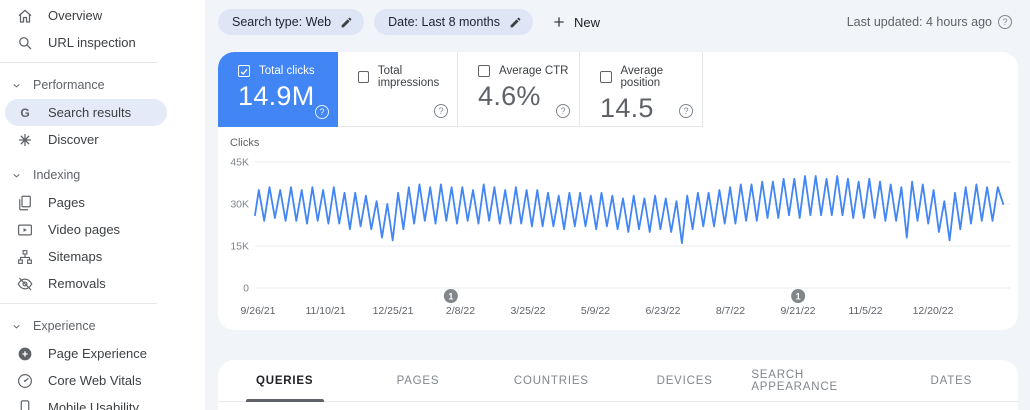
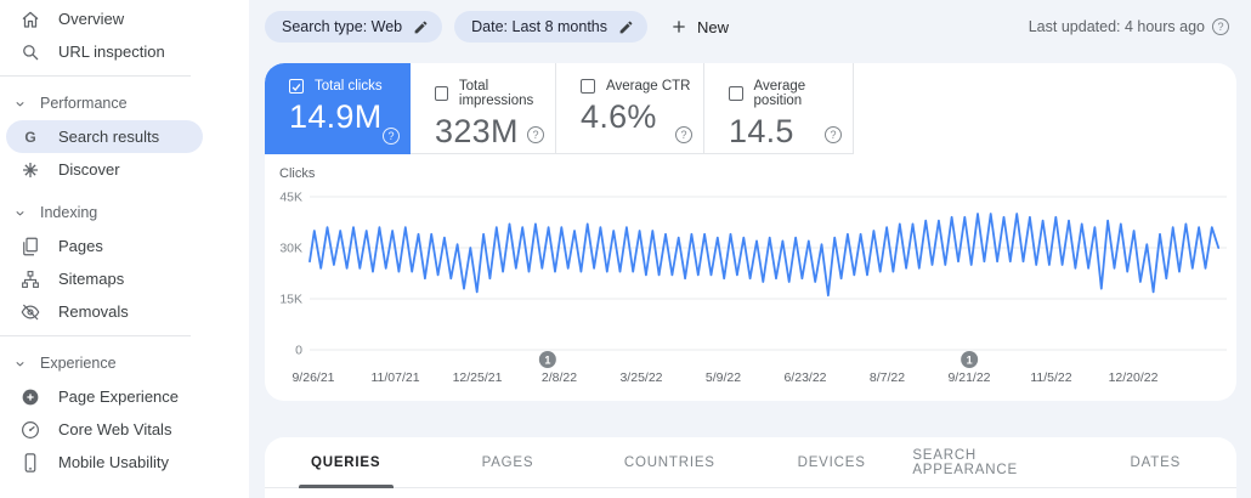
  Overview
  URL inspection
  Performance
  G
  Search results
  Discover
  Indexing
  Pages
- Video pages
  Sitemaps
  Removals
  Experience
  Page Experience
  Core Web Vitals
  Mobile Usability
  Search type: Web
  Date: Last 8 months
  New
  Last updated: 4 hours ago
  ?
  Total clicks
  14.9M
  ?
  Total impressions
+ 323M
  ?
  Average CTR
  4.6%
  ?
  Average position
  14.5
  ?
  Clicks
  45K
  30K
  15K
  0
  9/26/21
- 11/10/21
+ 11/07/21
  12/25/21
  2/8/22
  3/25/22
  5/9/22
  6/23/22
  8/7/22
  9/21/22
  11/5/22
  12/20/22
  1
  1
  QUERIES
  PAGES
  COUNTRIES
  DEVICES
  SEARCH APPEARANCE
  DATES
